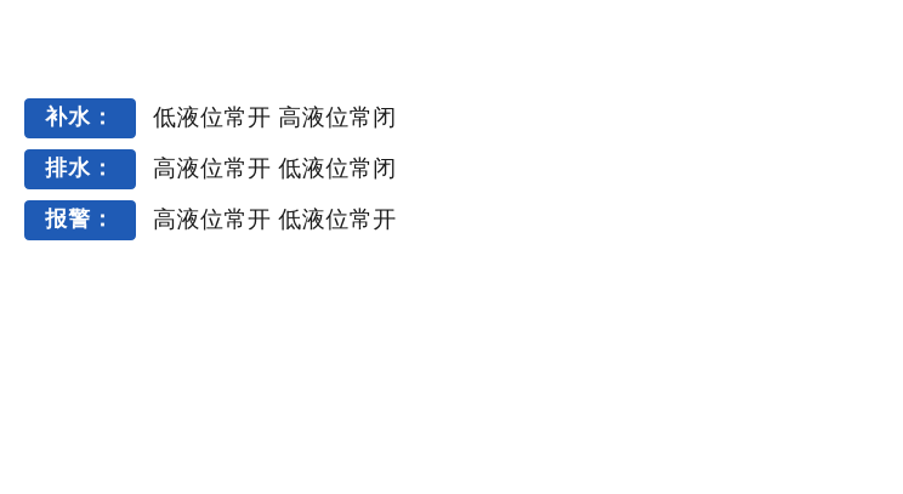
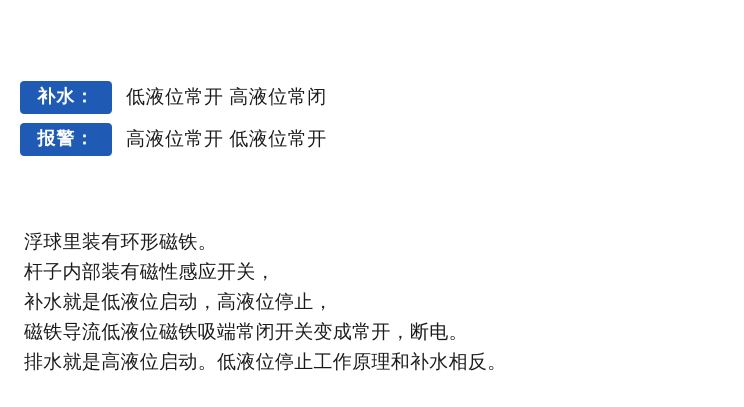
  补水：
  低液位常开 高液位常闭
- 排水：
- 高液位常开 低液位常闭
  报警：
  高液位常开 低液位常开
+ 浮球里装有环形磁铁。
+ 杆子内部装有磁性感应开关，
+ 补水就是低液位启动，高液位停止，
+ 磁铁导流低液位磁铁吸端常闭开关变成常开，断电。
+ 排水就是高液位启动。低液位停止工作原理和补水相反。
